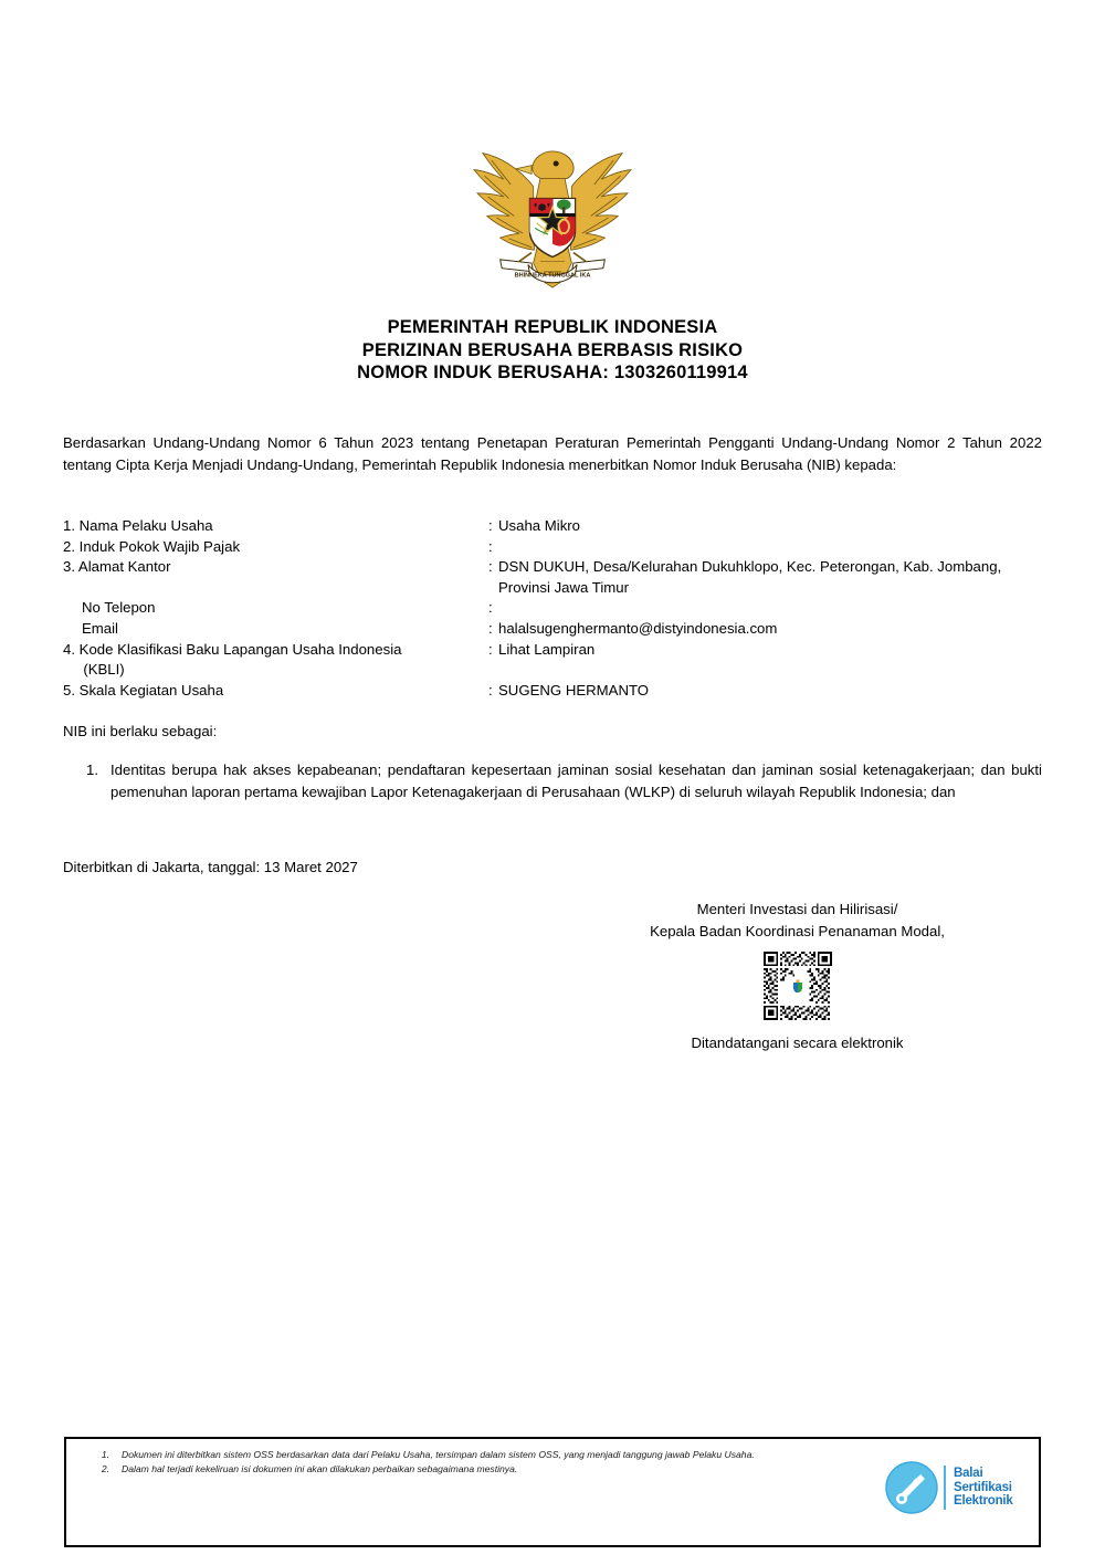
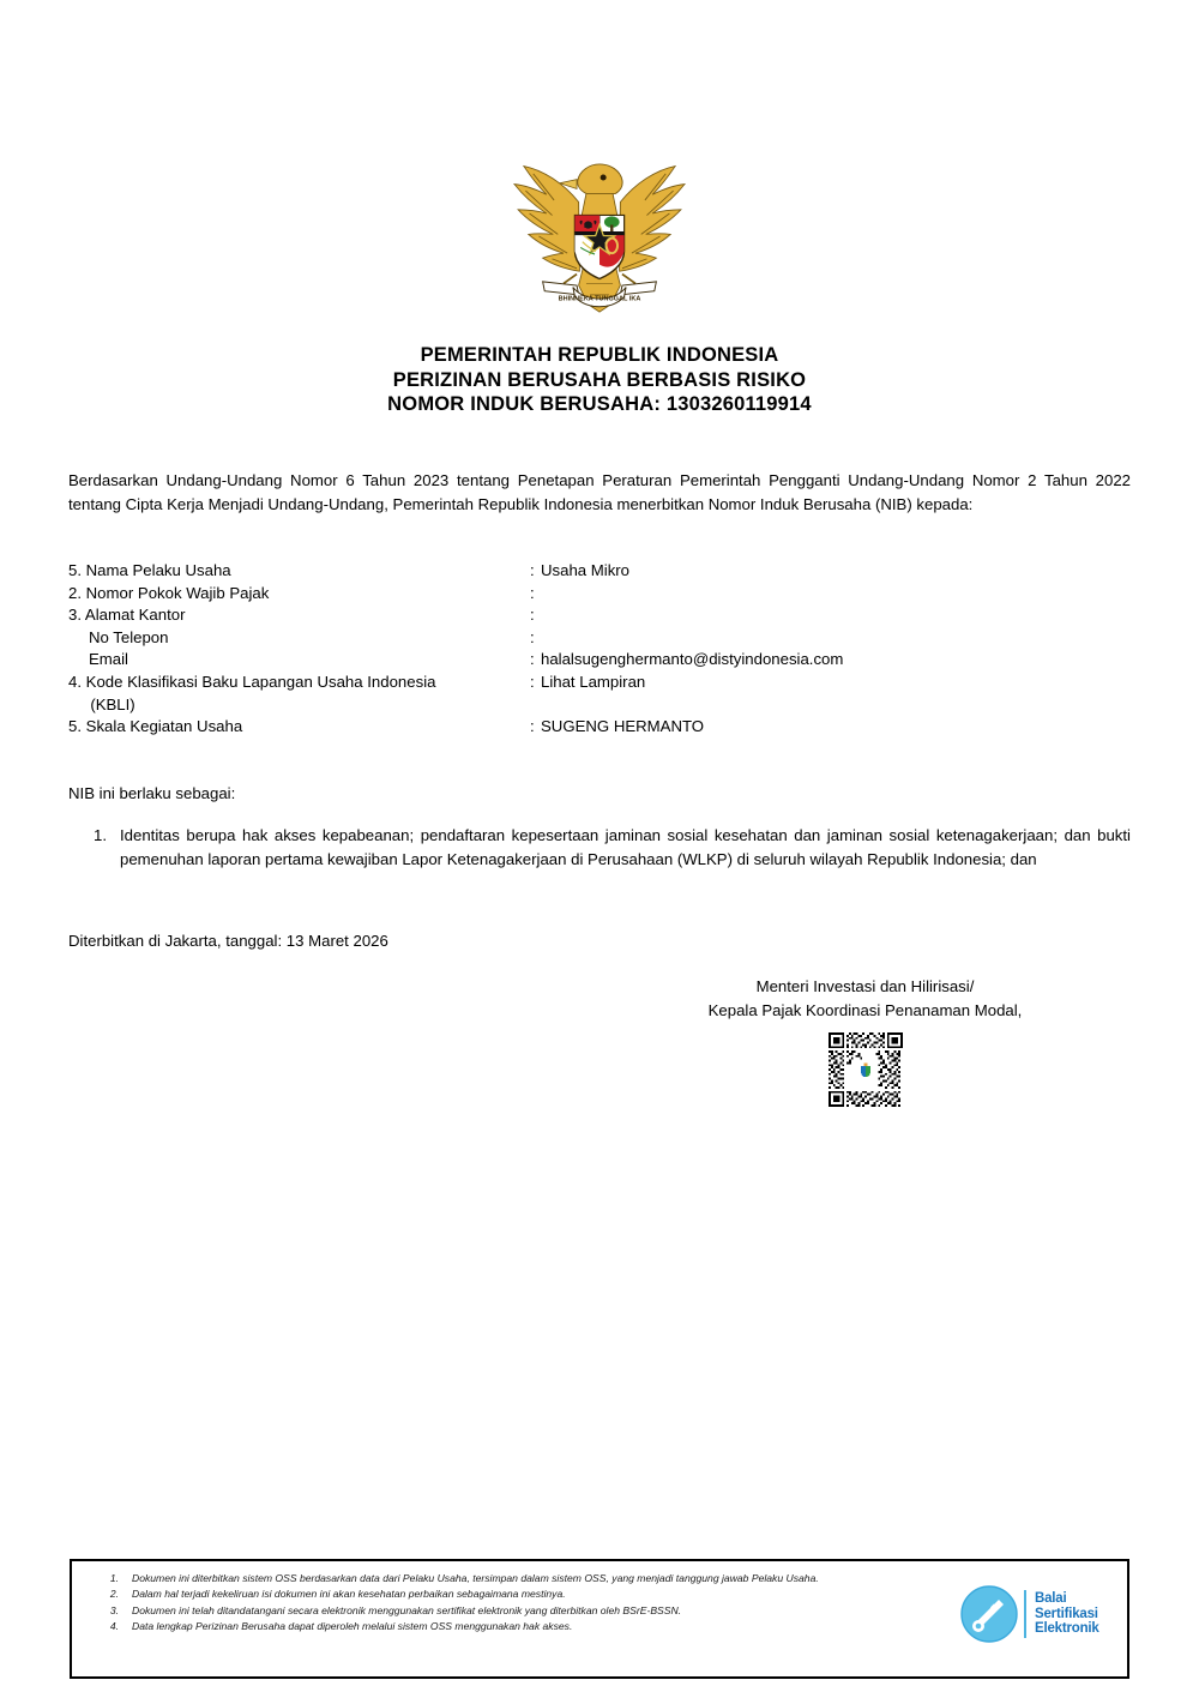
  PEMERINTAH REPUBLIK INDONESIA
  PERIZINAN BERUSAHA BERBASIS RISIKO
  NOMOR INDUK BERUSAHA: 1303260119914
  Berdasarkan Undang-Undang Nomor 6 Tahun 2023 tentang Penetapan Peraturan Pemerintah Pengganti Undang-Undang Nomor 2 Tahun 2022 tentang Cipta Kerja Menjadi Undang-Undang, Pemerintah Republik Indonesia menerbitkan Nomor Induk Berusaha (NIB) kepada:
- 1. Nama Pelaku Usaha
+ 5. Nama Pelaku Usaha
  :
  Usaha Mikro
- 2. Induk Pokok Wajib Pajak
+ 2. Nomor Pokok Wajib Pajak
  :
  3. Alamat Kantor
  :
- DSN DUKUH, Desa/Kelurahan Dukuhklopo, Kec. Peterongan, Kab. Jombang, Provinsi Jawa Timur
  No Telepon
  :
  Email
  :
  halalsugenghermanto@distyindonesia.com
  4. Kode Klasifikasi Baku Lapangan Usaha Indonesia
  (KBLI)
  :
  Lihat Lampiran
  5. Skala Kegiatan Usaha
  :
  SUGENG HERMANTO
  NIB ini berlaku sebagai:
  1.
  Identitas berupa hak akses kepabeanan; pendaftaran kepesertaan jaminan sosial kesehatan dan jaminan sosial ketenagakerjaan; dan bukti pemenuhan laporan pertama kewajiban Lapor Ketenagakerjaan di Perusahaan (WLKP) di seluruh wilayah Republik Indonesia; dan
- Diterbitkan di Jakarta, tanggal: 13 Maret 2027
+ Diterbitkan di Jakarta, tanggal: 13 Maret 2026
  Menteri Investasi dan Hilirisasi/
- Kepala Badan Koordinasi Penanaman Modal,
+ Kepala Pajak Koordinasi Penanaman Modal,
- Ditandatangani secara elektronik
  1.
  Dokumen ini diterbitkan sistem OSS berdasarkan data dari Pelaku Usaha, tersimpan dalam sistem OSS, yang menjadi tanggung jawab Pelaku Usaha.
  2.
- Dalam hal terjadi kekeliruan isi dokumen ini akan dilakukan perbaikan sebagaimana mestinya.
+ Dalam hal terjadi kekeliruan isi dokumen ini akan kesehatan perbaikan sebagaimana mestinya.
+ 3.
+ Dokumen ini telah ditandatangani secara elektronik menggunakan sertifikat elektronik yang diterbitkan oleh BSrE-BSSN.
+ 4.
+ Data lengkap Perizinan Berusaha dapat diperoleh melalui sistem OSS menggunakan hak akses.
  Balai
  Sertifikasi
  Elektronik
